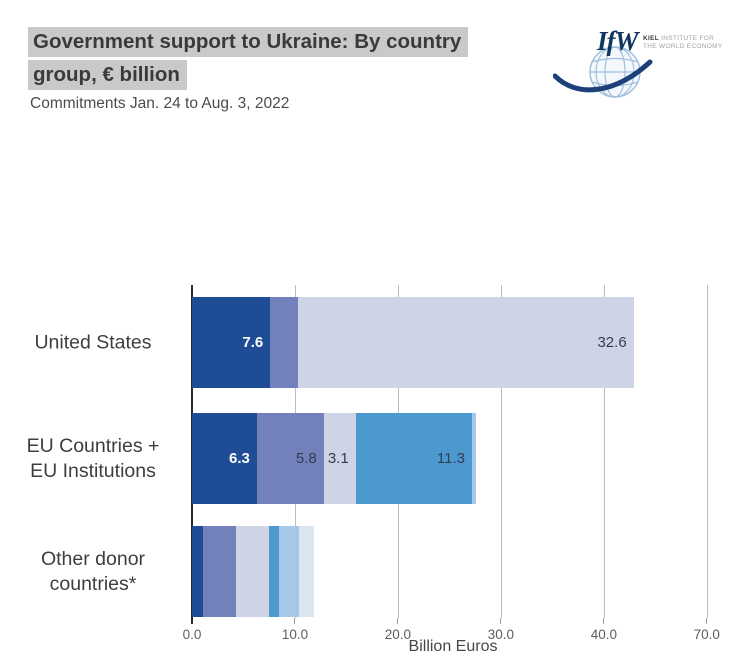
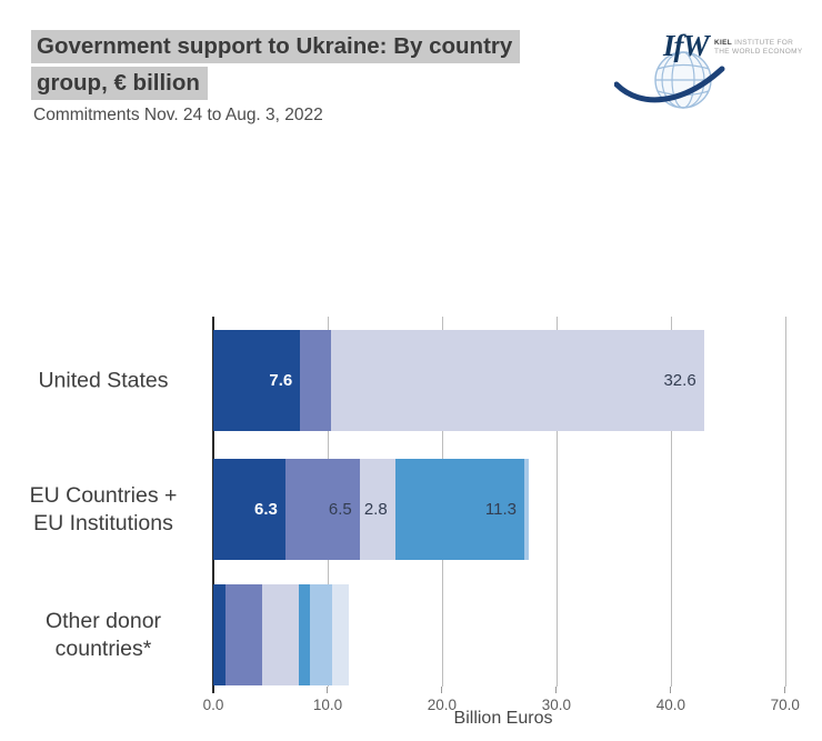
  Government support to Ukraine: By country
  group, € billion
- Commitments Jan. 24 to Aug. 3, 2022
+ Commitments Nov. 24 to Aug. 3, 2022
  IfW
  United States
  EU Countries +
  EU Institutions
  Other donor
  countries*
  0.0
  10.0
  20.0
  30.0
  40.0
  70.0
  7.6
  32.6
  6.3
- 5.8
+ 6.5
- 3.1
+ 2.8
  11.3
  Billion Euros
